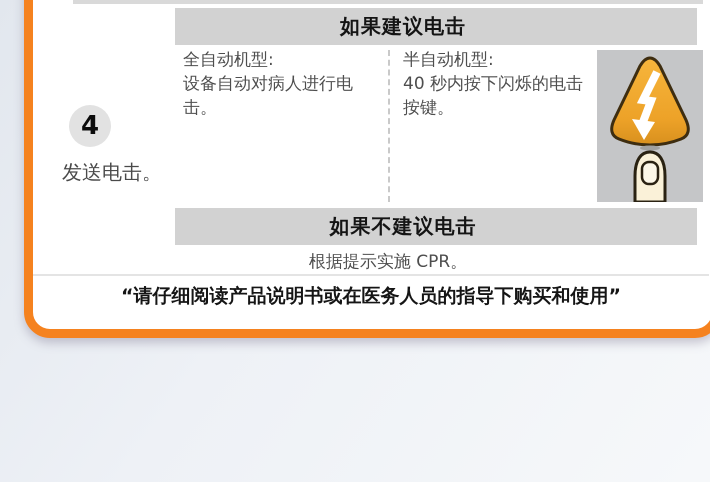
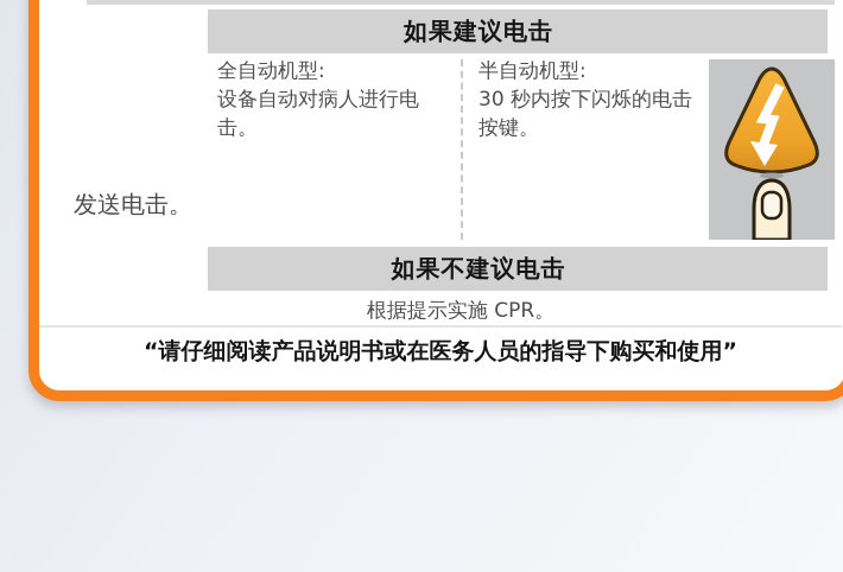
  如果建议电击
  全自动机型:
  设备自动对病人进行电击。
  半自动机型:
- 40 秒内按下闪烁的电击按键。
+ 30 秒内按下闪烁的电击按键。
- 4
  发送电击。
  如果不建议电击
  根据提示实施 CPR。
  “请仔细阅读产品说明书或在医务人员的指导下购买和使用”
